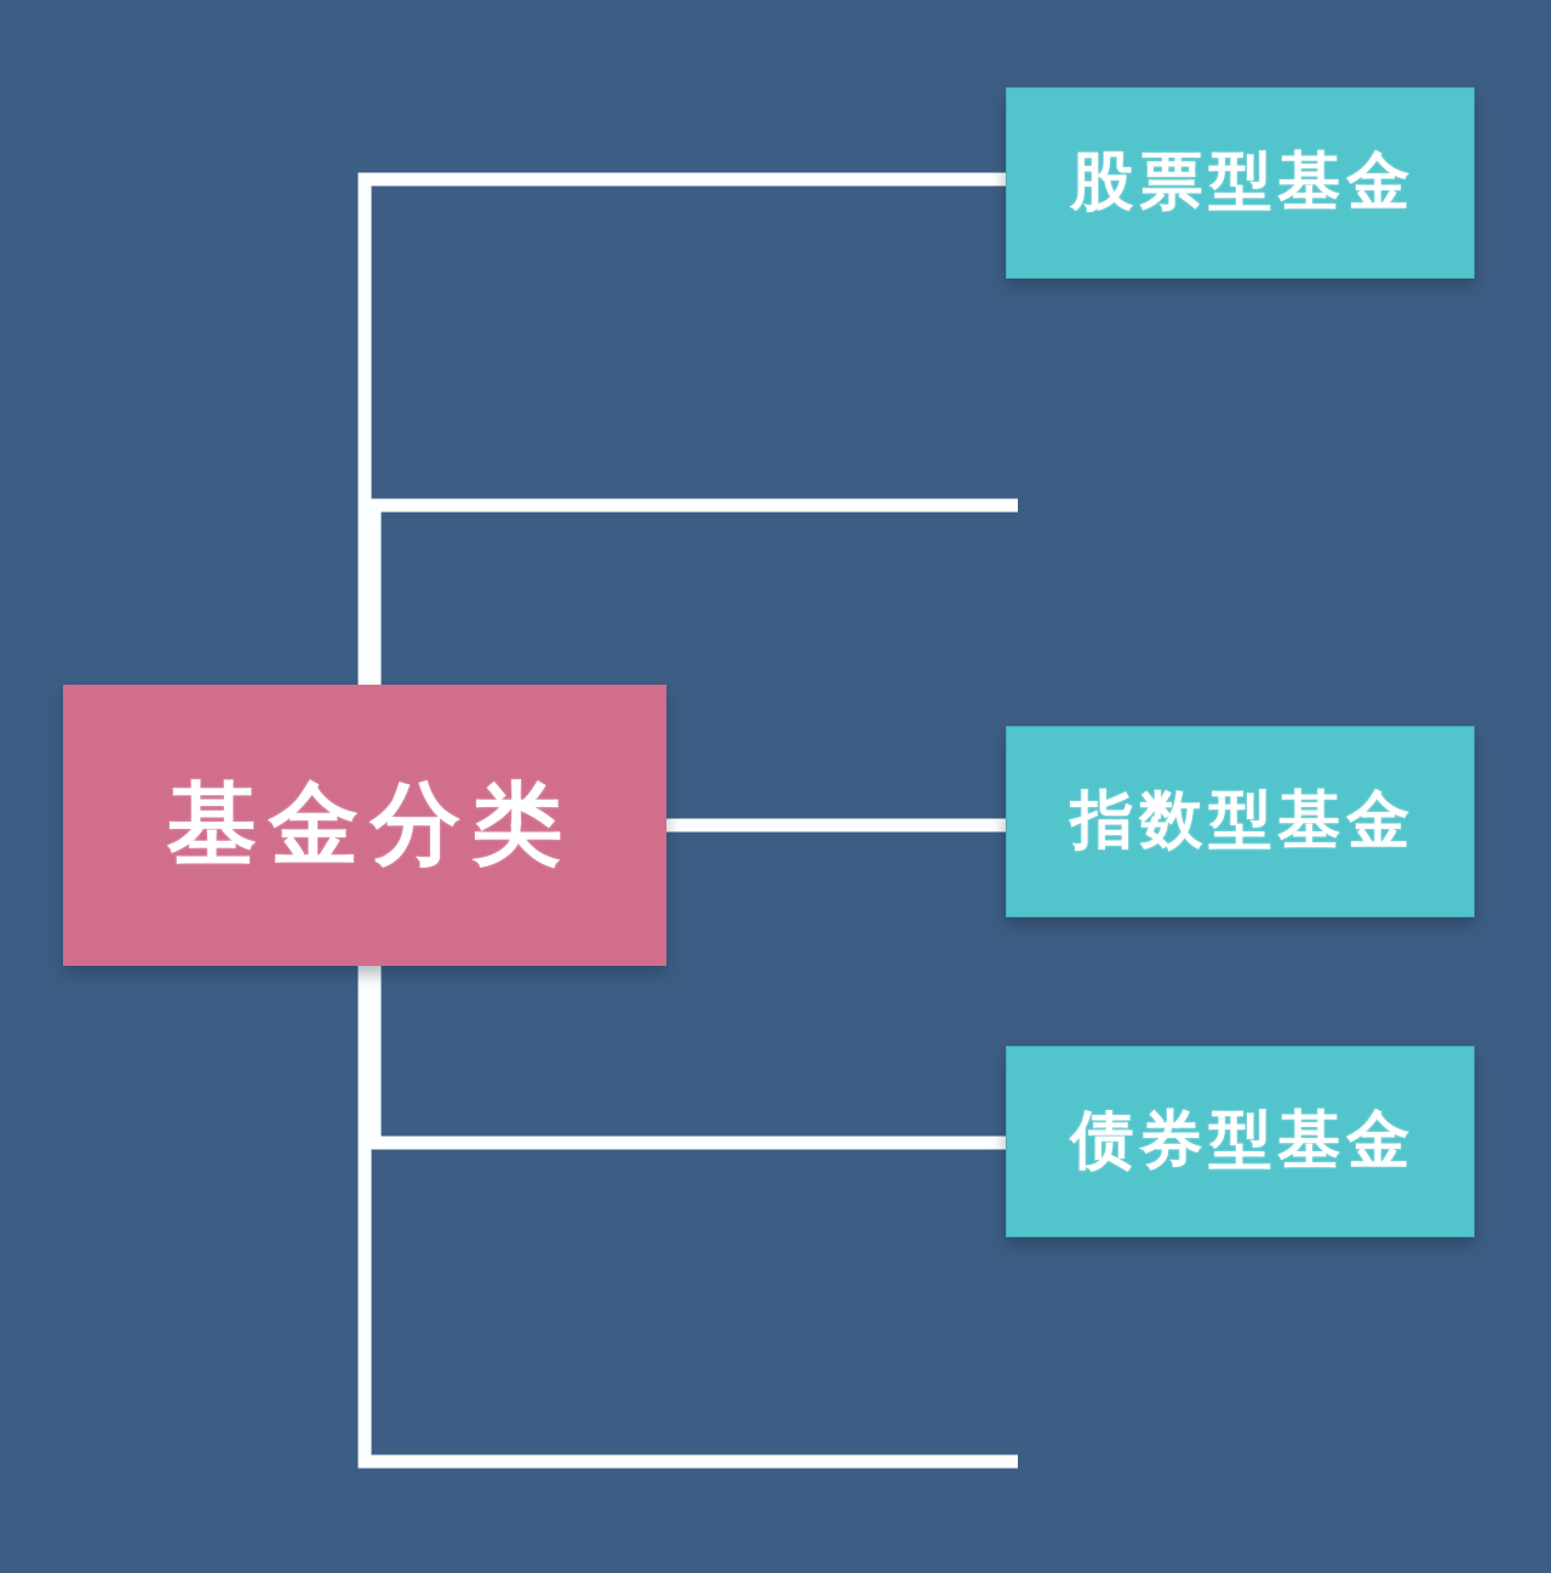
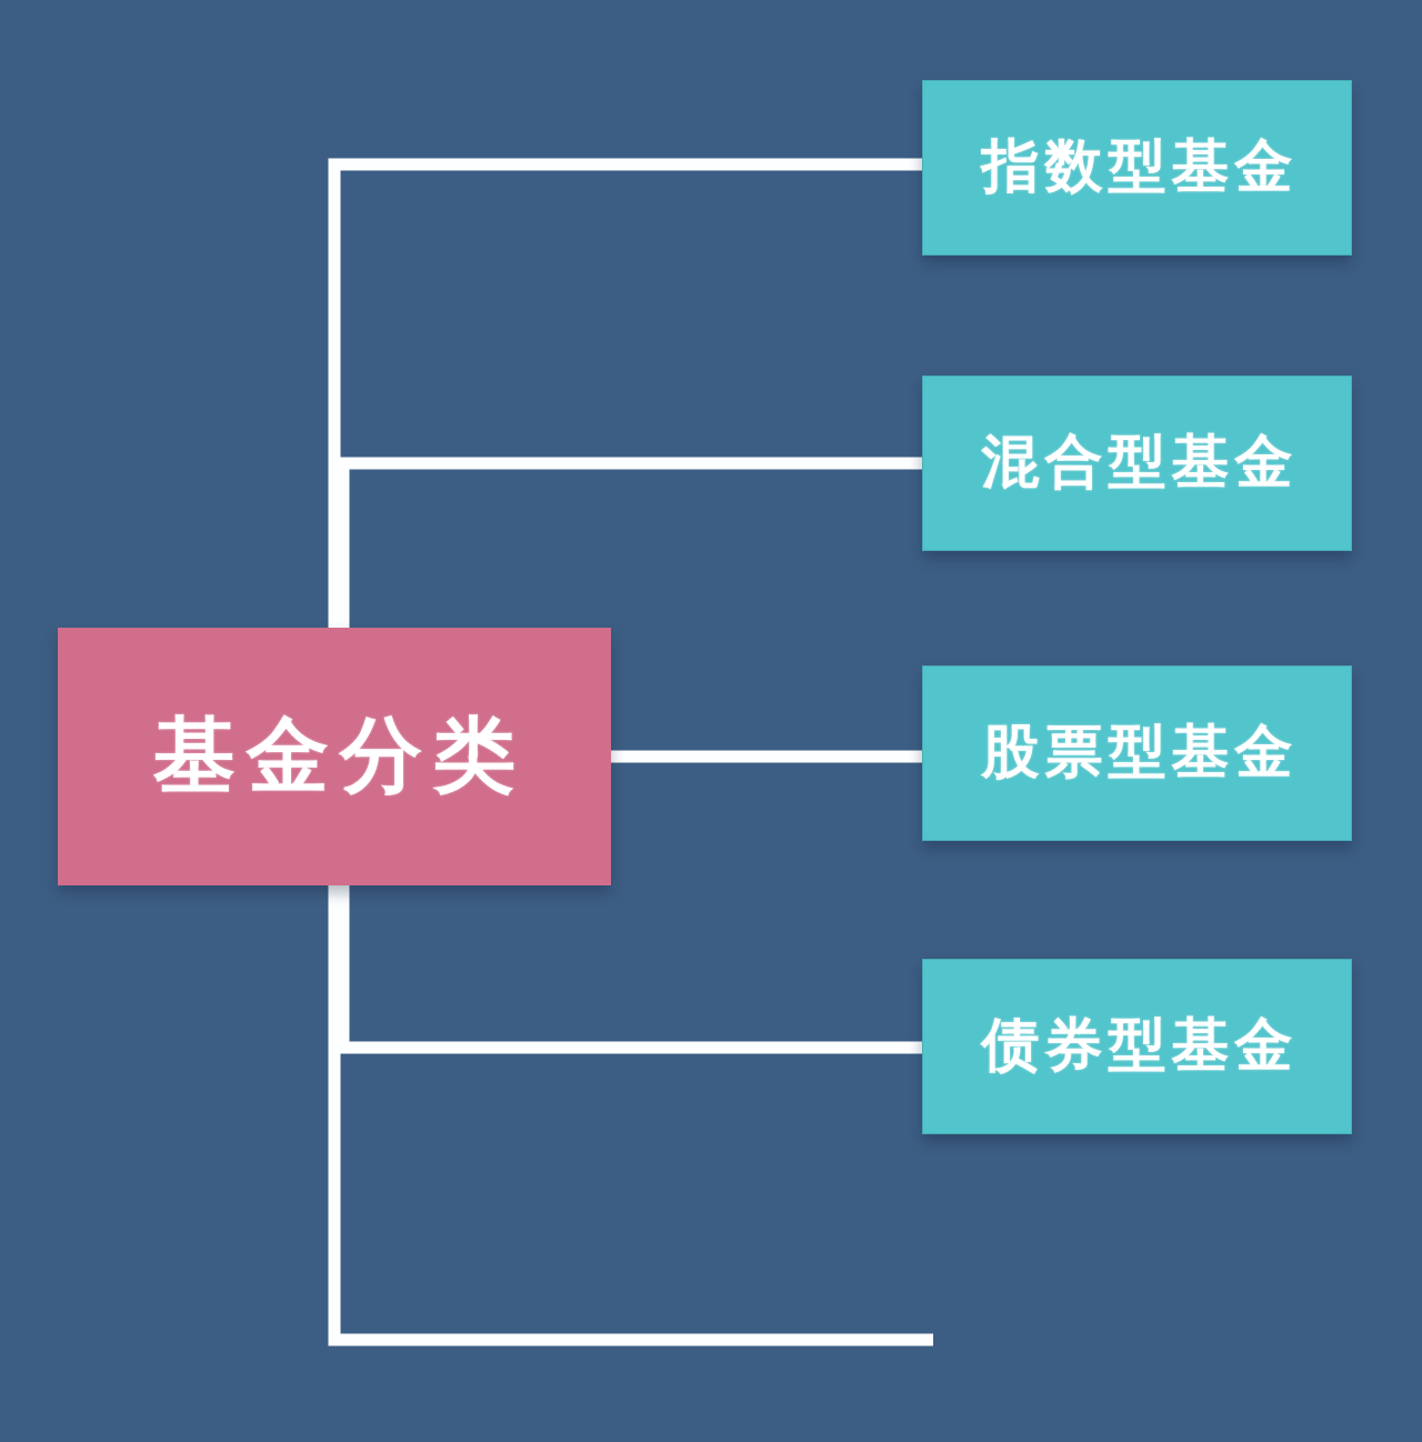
  基金分类
- 股票型基金
+ 指数型基金
+ 混合型基金
- 指数型基金
+ 股票型基金
  债券型基金
